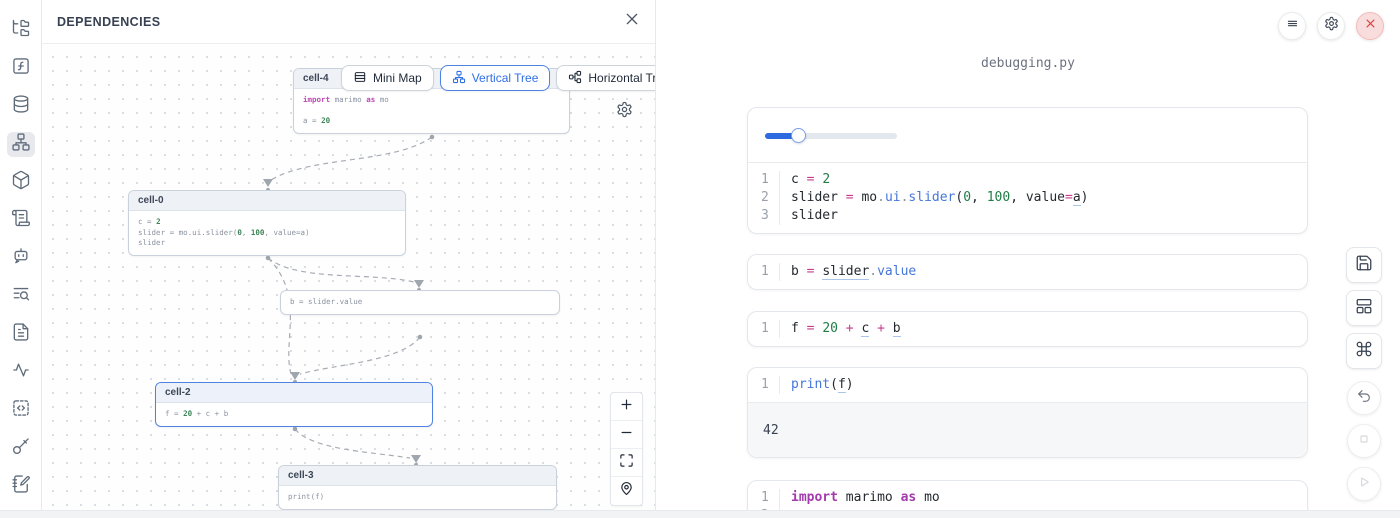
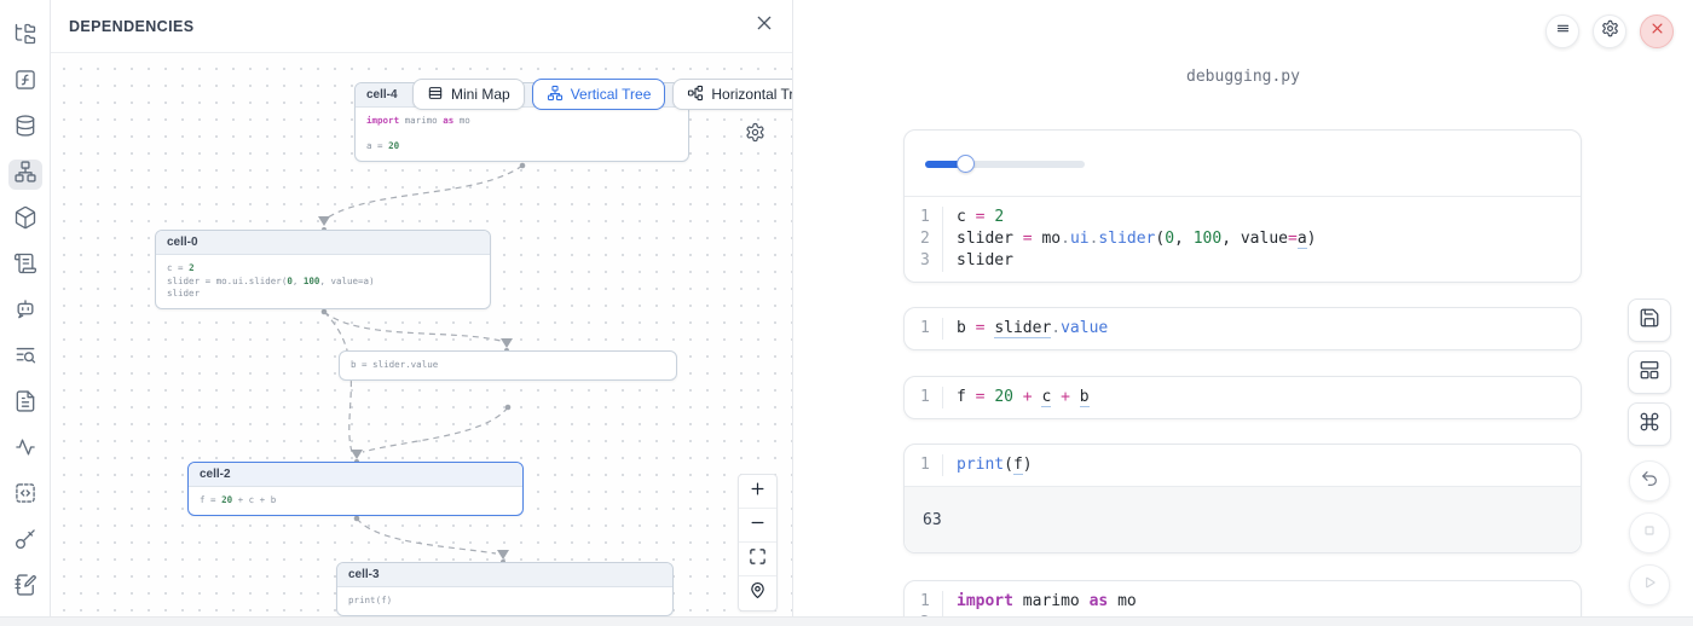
  DEPENDENCIES
  cell-4
  import marimo as mo
  a = 20
  cell-0
  c = 2
  slider = mo.ui.slider(0, 100, value=a)
  slider
  b = slider.value
  cell-2
  f = 20 + c + b
  cell-3
  print(f)
  Mini Map
  Vertical Tree
  Horizontal Tr
  debugging.py
  1
  c = 2
  2
  slider = mo.ui.slider(0, 100, value=a)
  3
  slider
  1
  b = slider.value
  1
  f = 20 + c + b
  1
  print(f)
- 42
+ 63
  1
  import marimo as mo
